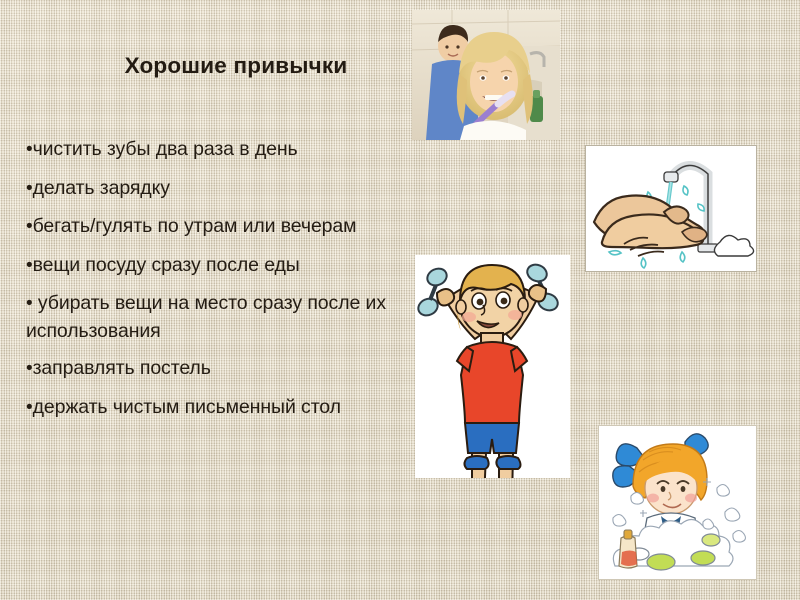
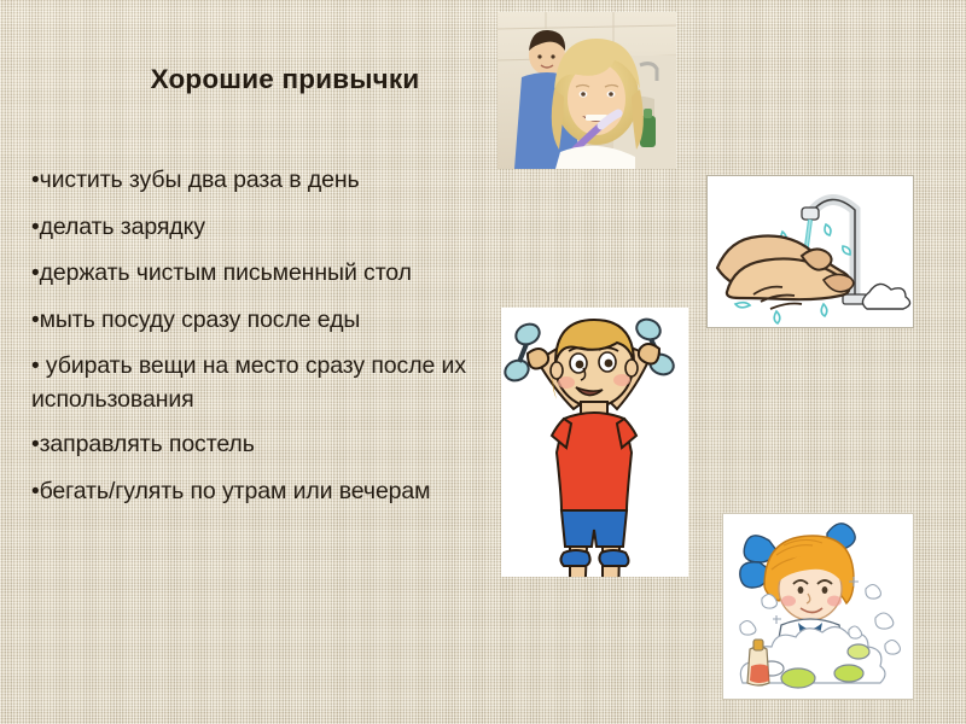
  Хорошие привычки
  •чистить зубы два раза в день
  •делать зарядку
- •бегать/гулять по утрам или вечерам
+ •держать чистым письменный стол
- •вещи посуду сразу после еды
+ •мыть посуду сразу после еды
  • убирать вещи на место сразу после их использования
  •заправлять постель
- •держать чистым письменный стол
+ •бегать/гулять по утрам или вечерам
